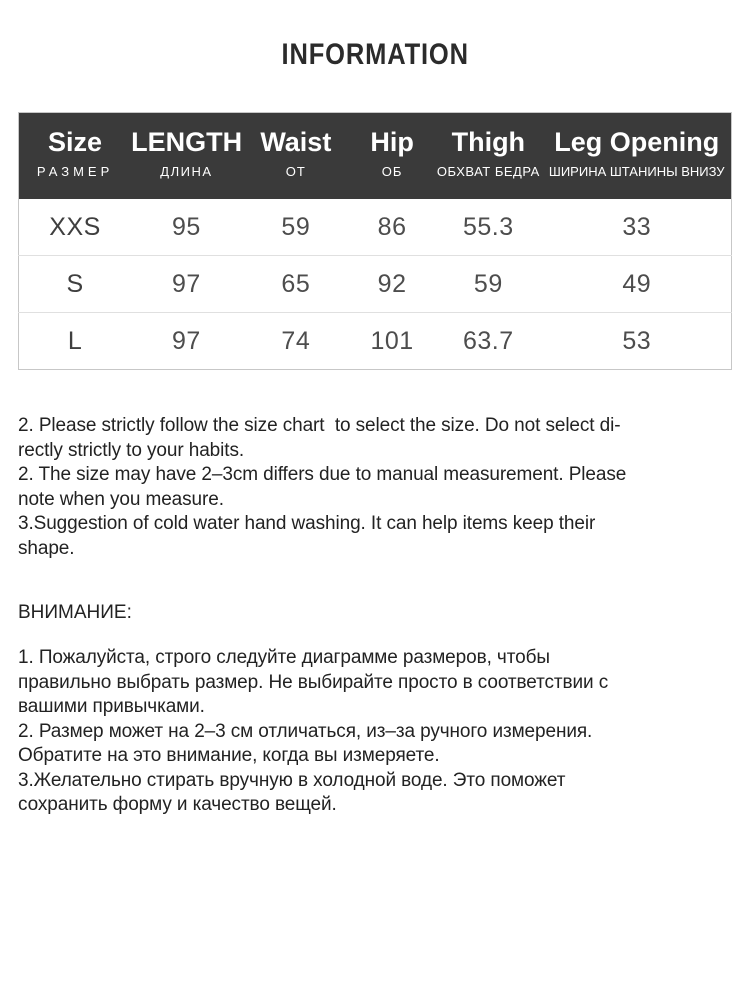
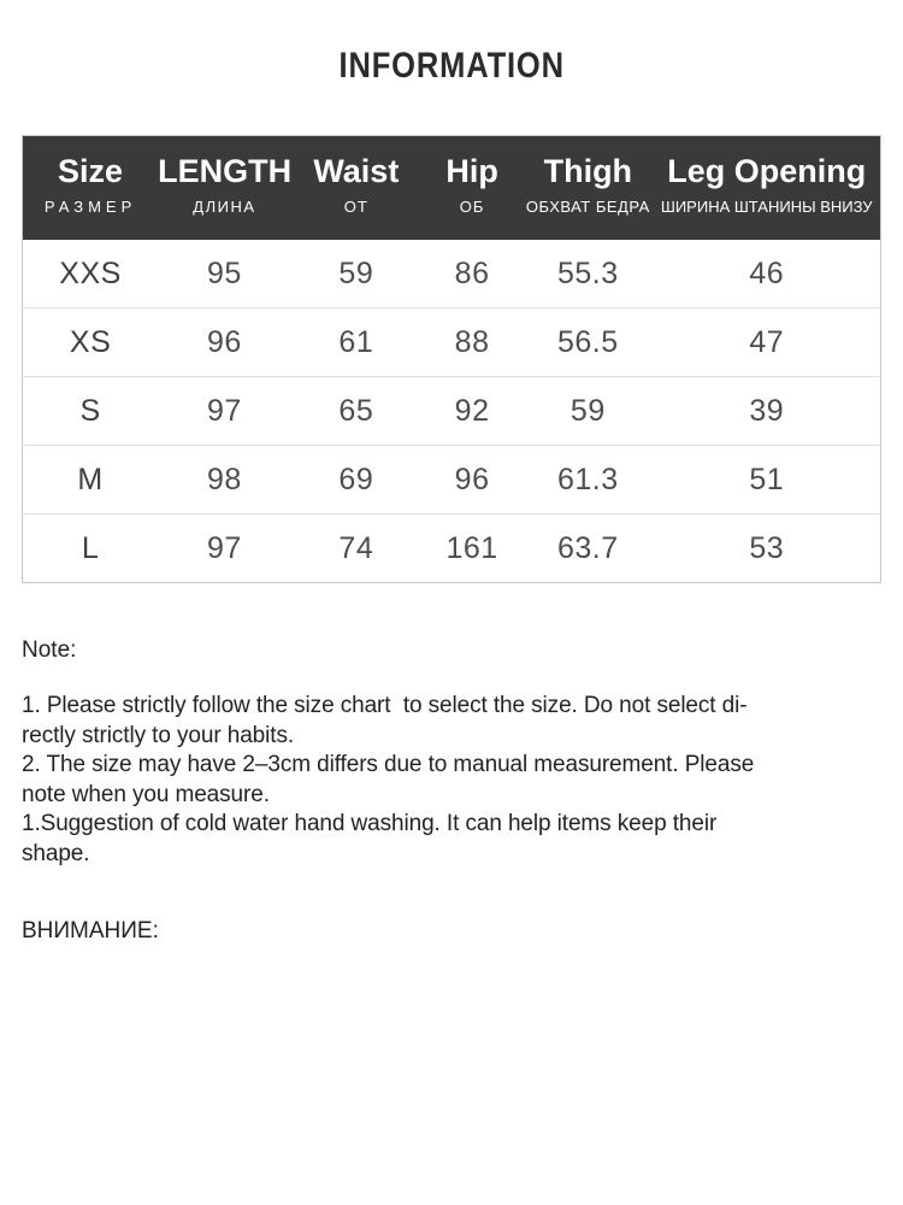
  INFORMATION
  Size РАЗМЕР	LENGTH ДЛИНА	Waist ОТ	Hip ОБ	Thigh ОБХВАТ БЕДРА	Leg Opening ШИРИНА ШТАНИНЫ ВНИЗУ
- XXS	95	59	86	55.3	33
+ XXS	95	59	86	55.3	46
+ XS	96	61	88	56.5	47
- S	97	65	92	59	49
+ S	97	65	92	59	39
+ M	98	69	96	61.3	51
- L	97	74	101	63.7	53
+ L	97	74	161	63.7	53
+ Note:
- 2. Please strictly follow the size chart to select the size. Do not select di-
+ 1. Please strictly follow the size chart to select the size. Do not select di-
  rectly strictly to your habits.
  2. The size may have 2–3cm differs due to manual measurement. Please
  note when you measure.
- 3.Suggestion of cold water hand washing. It can help items keep their
+ 1.Suggestion of cold water hand washing. It can help items keep their
  shape.
  ВНИМАНИЕ:
- 1. Пожалуйста, строго следуйте диаграмме размеров, чтобы
- правильно выбрать размер. Не выбирайте просто в соответствии с
- вашими привычками.
- 2. Размер может на 2–3 см отличаться, из–за ручного измерения.
- Обратите на это внимание, когда вы измеряете.
- 3.Желательно стирать вручную в холодной воде. Это поможет
- сохранить форму и качество вещей.
